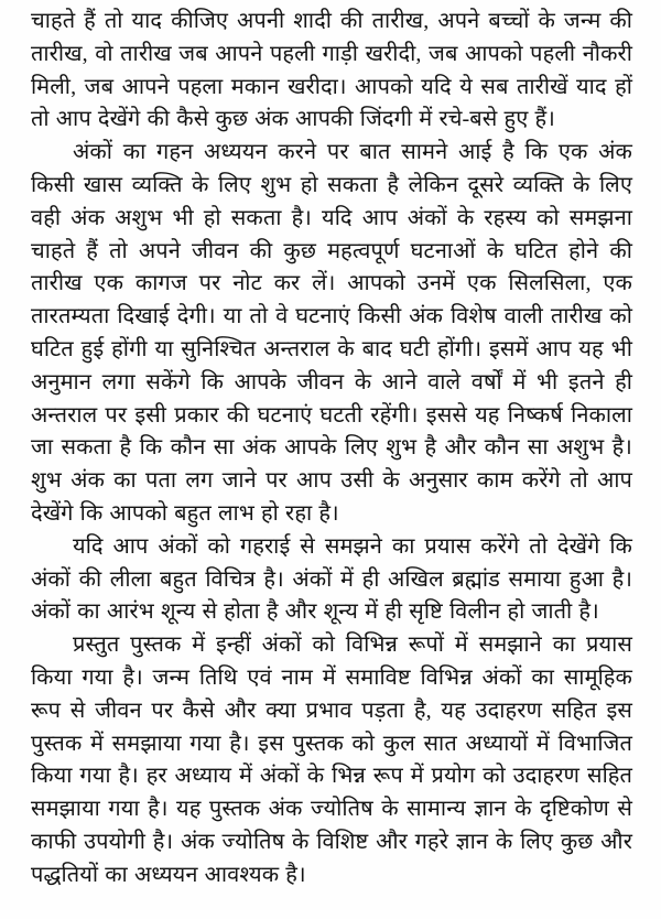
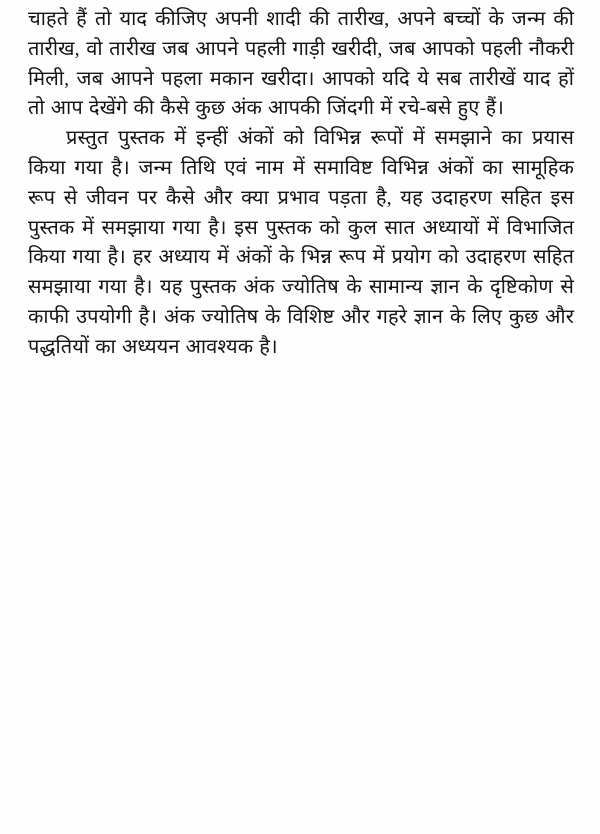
  चाहते हैं तो याद कीजिए अपनी शादी की तारीख, अपने बच्चों के जन्म की तारीख, वो तारीख जब आपने पहली गाड़ी खरीदी, जब आपको पहली नौकरी मिली, जब आपने पहला मकान खरीदा। आपको यदि ये सब तारीखें याद हों तो आप देखेंगे की कैसे कुछ अंक आपकी जिंदगी में रचे-बसे हुए हैं।
- अंकों का गहन अध्ययन करने पर बात सामने आई है कि एक अंक किसी खास व्यक्ति के लिए शुभ हो सकता है लेकिन दूसरे व्यक्ति के लिए वही अंक अशुभ भी हो सकता है। यदि आप अंकों के रहस्य को समझना चाहते हैं तो अपने जीवन की कुछ महत्वपूर्ण घटनाओं के घटित होने की तारीख एक कागज पर नोट कर लें। आपको उनमें एक सिलसिला, एक तारतम्यता दिखाई देगी। या तो वे घटनाएं किसी अंक विशेष वाली तारीख को घटित हुई होंगी या सुनिश्चित अन्तराल के बाद घटी होंगी। इसमें आप यह भी अनुमान लगा सकेंगे कि आपके जीवन के आने वाले वर्षों में भी इतने ही अन्तराल पर इसी प्रकार की घटनाएं घटती रहेंगी। इससे यह निष्कर्ष निकाला जा सकता है कि कौन सा अंक आपके लिए शुभ है और कौन सा अशुभ है। शुभ अंक का पता लग जाने पर आप उसी के अनुसार काम करेंगे तो आप देखेंगे कि आपको बहुत लाभ हो रहा है।
- यदि आप अंकों को गहराई से समझने का प्रयास करेंगे तो देखेंगे कि अंकों की लीला बहुत विचित्र है। अंकों में ही अखिल ब्रह्मांड समाया हुआ है। अंकों का आरंभ शून्य से होता है और शून्य में ही सृष्टि विलीन हो जाती है।
  प्रस्तुत पुस्तक में इन्हीं अंकों को विभिन्न रूपों में समझाने का प्रयास किया गया है। जन्म तिथि एवं नाम में समाविष्ट विभिन्न अंकों का सामूहिक रूप से जीवन पर कैसे और क्या प्रभाव पड़ता है, यह उदाहरण सहित इस पुस्तक में समझाया गया है। इस पुस्तक को कुल सात अध्यायों में विभाजित किया गया है। हर अध्याय में अंकों के भिन्न रूप में प्रयोग को उदाहरण सहित समझाया गया है। यह पुस्तक अंक ज्योतिष के सामान्य ज्ञान के दृष्टिकोण से काफी उपयोगी है। अंक ज्योतिष के विशिष्ट और गहरे ज्ञान के लिए कुछ और पद्धतियों का अध्ययन आवश्यक है।
